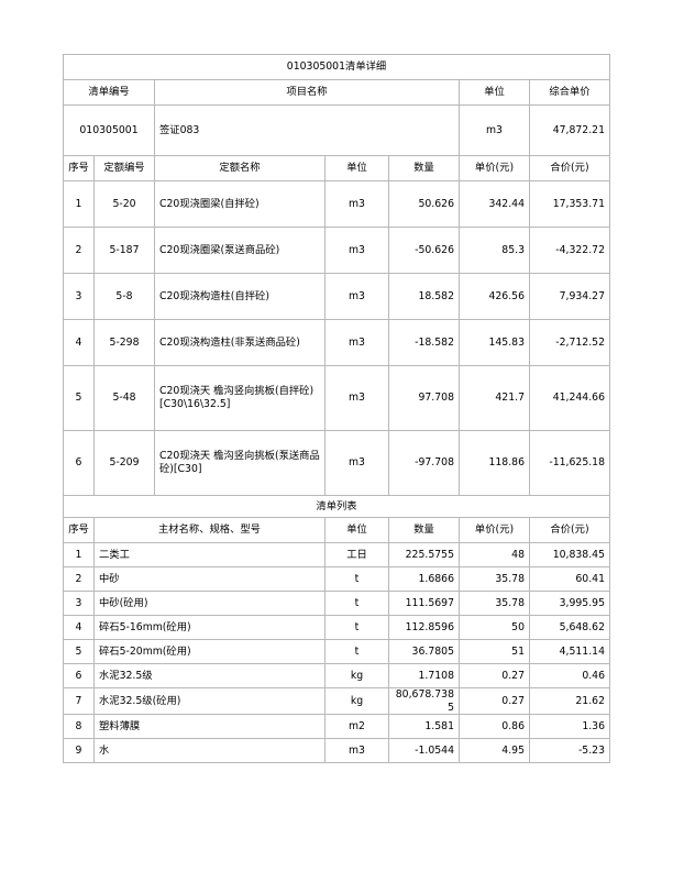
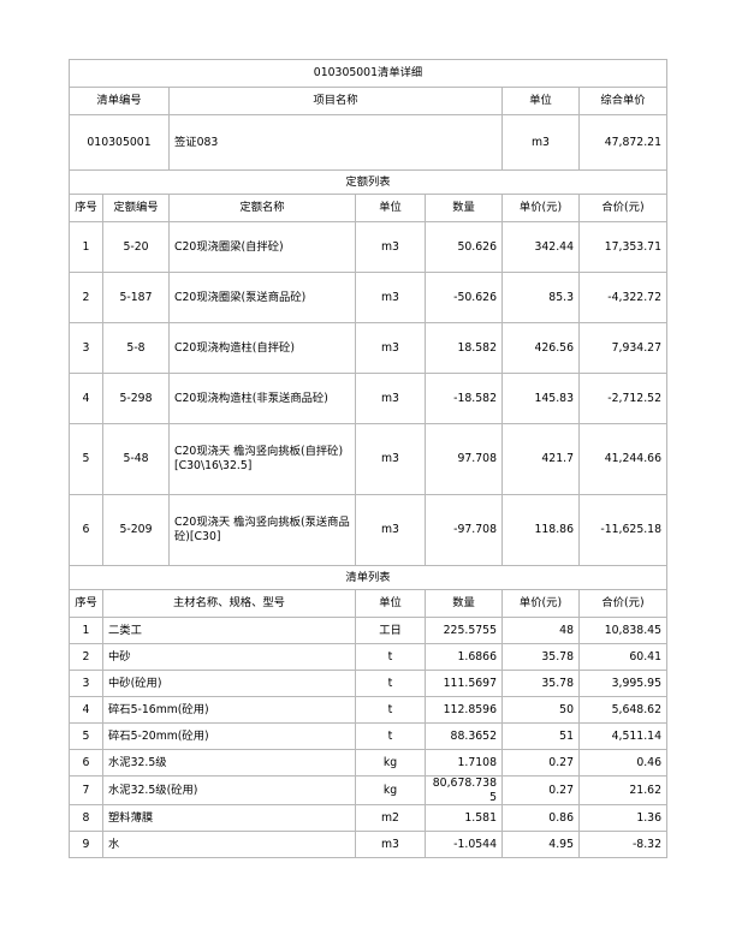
  010305001清单详细
  清单编号	项目名称	单位	综合单价
  010305001	签证083	m3	47,872.21
+ 定额列表
  序号	定额编号	定额名称	单位	数量	单价(元)	合价(元)
  1	5-20	C20现浇圈梁(自拌砼)	m3	50.626	342.44	17,353.71
  2	5-187	C20现浇圈梁(泵送商品砼)	m3	-50.626	85.3	-4,322.72
  3	5-8	C20现浇构造柱(自拌砼)	m3	18.582	426.56	7,934.27
  4	5-298	C20现浇构造柱(非泵送商品砼)	m3	-18.582	145.83	-2,712.52
  5	5-48	C20现浇天 檐沟竖向挑板(自拌砼)[C30\16\32.5]	m3	97.708	421.7	41,244.66
  6	5-209	C20现浇天 檐沟竖向挑板(泵送商品砼)[C30]	m3	-97.708	118.86	-11,625.18
  清单列表
  序号	主材名称、规格、型号	单位	数量	单价(元)	合价(元)
  1	二类工	工日	225.5755	48	10,838.45
  2	中砂	t	1.6866	35.78	60.41
  3	中砂(砼用)	t	111.5697	35.78	3,995.95
  4	碎石5-16mm(砼用)	t	112.8596	50	5,648.62
- 5	碎石5-20mm(砼用)	t	36.7805	51	4,511.14
+ 5	碎石5-20mm(砼用)	t	88.3652	51	4,511.14
  6	水泥32.5级	kg	1.7108	0.27	0.46
  7	水泥32.5级(砼用)	kg	80,678.7385	0.27	21.62
  8	塑料薄膜	m2	1.581	0.86	1.36
- 9	水	m3	-1.0544	4.95	-5.23
+ 9	水	m3	-1.0544	4.95	-8.32
